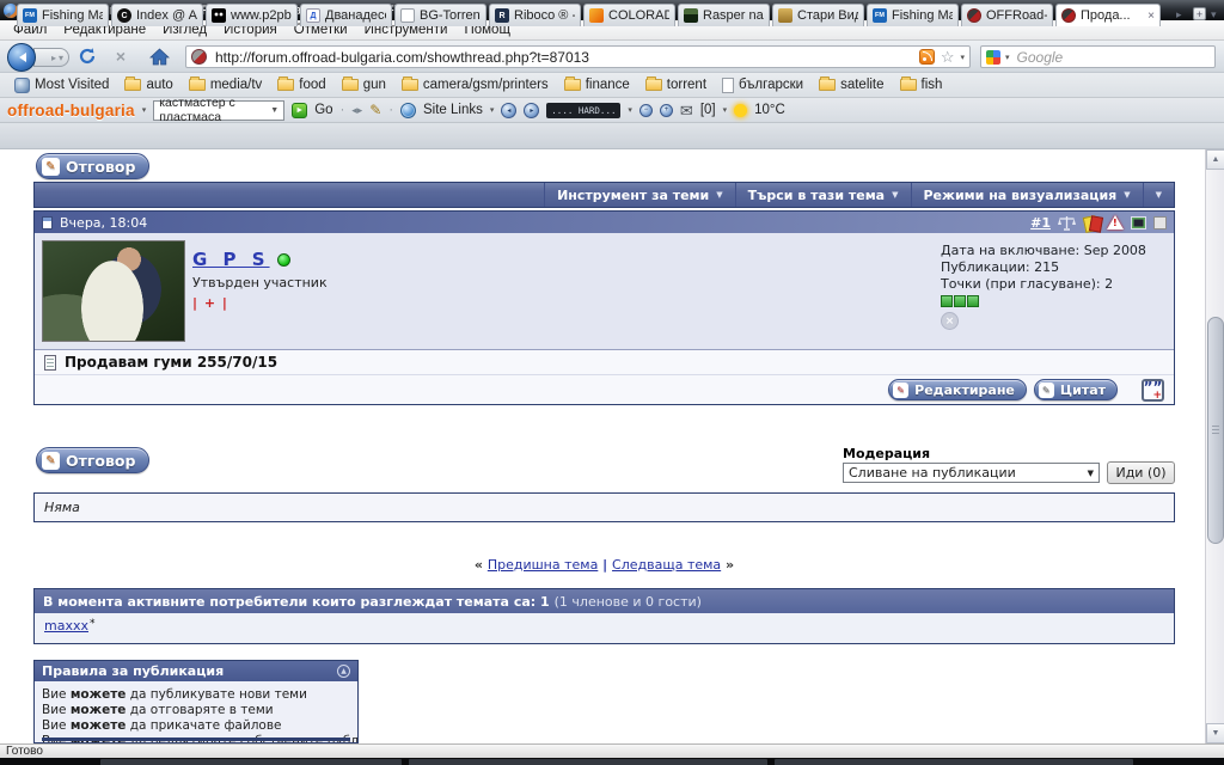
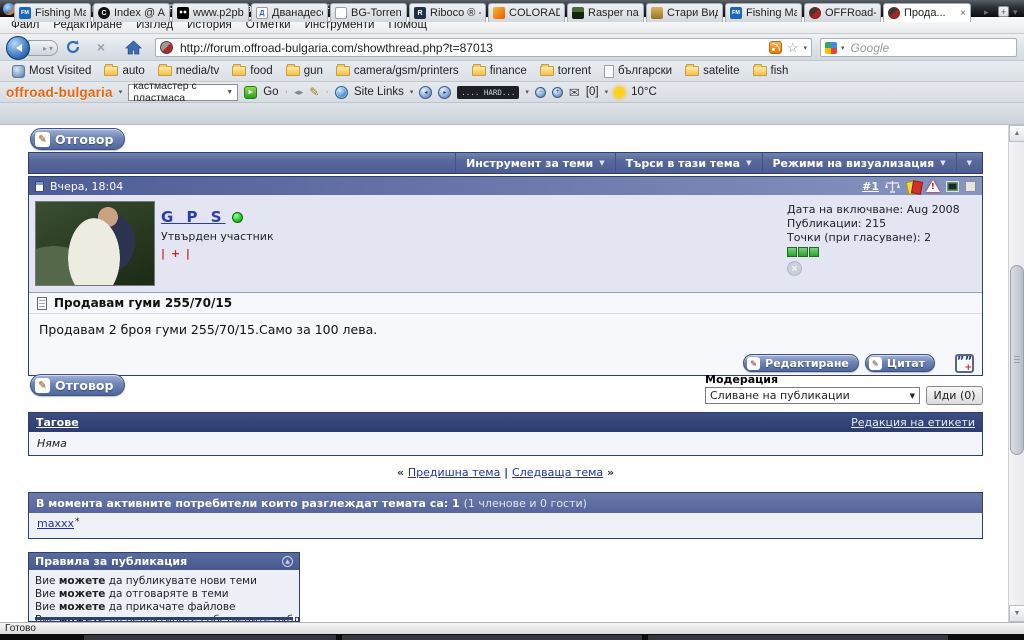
  Файл
  Редактиране
  Изглед
  История
  Отметки
  Инструменти
  Помощ
  ▸
  ▾
  ×
  http://forum.offroad-bulgaria.com/showthread.php?t=87013
  ☆
  Google
  Most Visited
  auto
  media/tv
  food
  gun
  camera/gsm/printers
  finance
  torrent
  български
  satelite
  fish
  offroad-bulgaria
  кастмастер с пластмаса
  Go
  ·
  ◂▸
  ✎
  ·
  Site Links
  .... HARD...
  ✉
  [0]
  10°C
  ◂
  Fishing Ma
  www.p2pb
  Riboco ® -
  COLORAD
  Rasper na
  Стари Вид
  Fishing Ma
  OFFRoad-
  Прода...
  ×
  ▸
  +
  ▾
  ✎
  Отговор
  Инструмент за теми
  ▼
  Търси в тази тема
  ▼
  Режими на визуализация
  ▼
  ▼
  Вчера, 18:04
  #1
  G P S
  Утвърден участник
  | + |
- Дата на включване: Sep 2008
+ Дата на включване: Aug 2008
  Публикации: 215
  Точки (при гласуване): 2
  ×
  Продавам гуми 255/70/15
+ Продавам 2 броя гуми 255/70/15.Само за 100 лева.
  ✎
  Редактиране
  ✎
  Цитат
  ””
  +
  ✎
  Отговор
  Модерация
  Сливане на публикации
  ▼
  Иди (0)
+ Тагове
+ Редакция на етикети
  Няма
  « Предишна тема | Следваща тема »
  В момента активните потребители които разглеждат темата са: 1
  (1 членове и 0 гости)
  maxxx
  *
  Правила за публикация
  Вие можете да публикувате нови теми
  Вие можете да отговаряте в теми
  Вие можете да прикачате файлове
  Вие можете да редактирате собствените публ
  Готово
